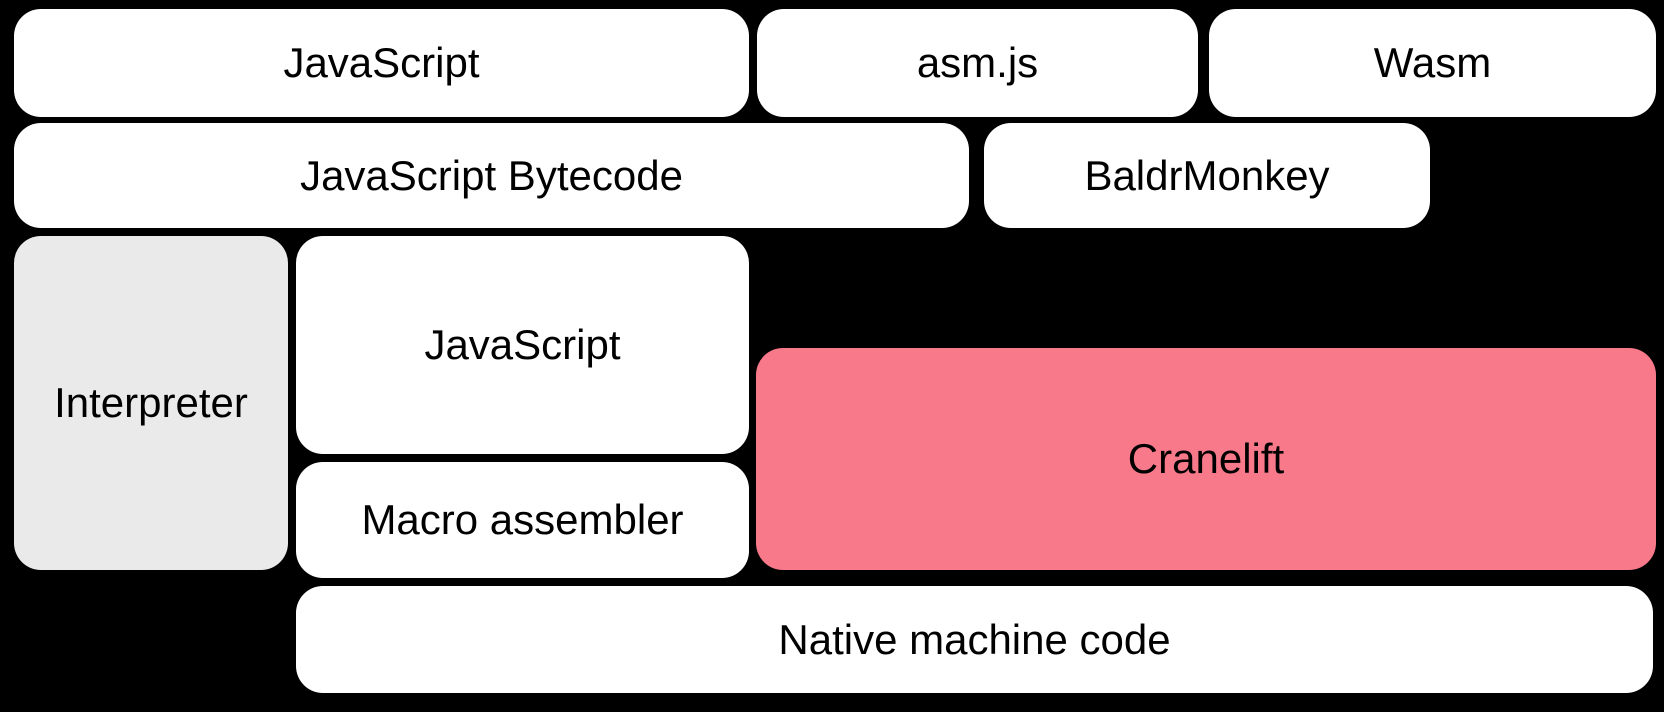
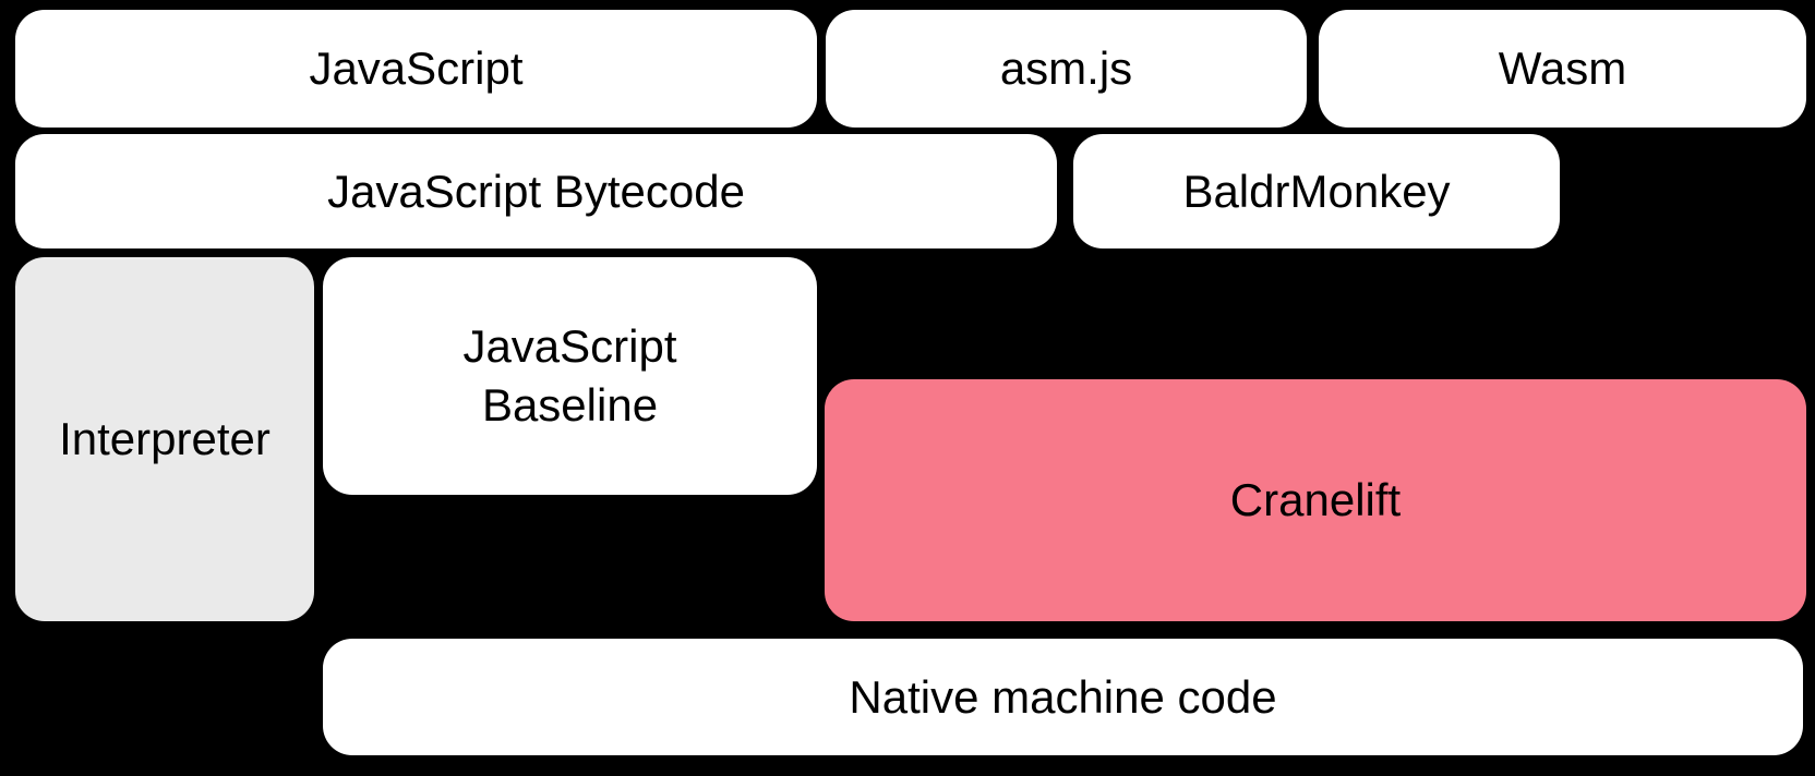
  JavaScript
  asm.js
  Wasm
  JavaScript Bytecode
  BaldrMonkey
  Interpreter
  JavaScript
+ Baseline
  Cranelift
- Macro assembler
  Native machine code
